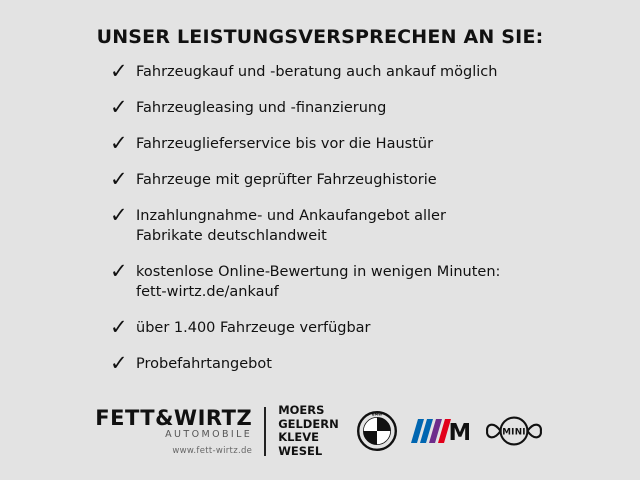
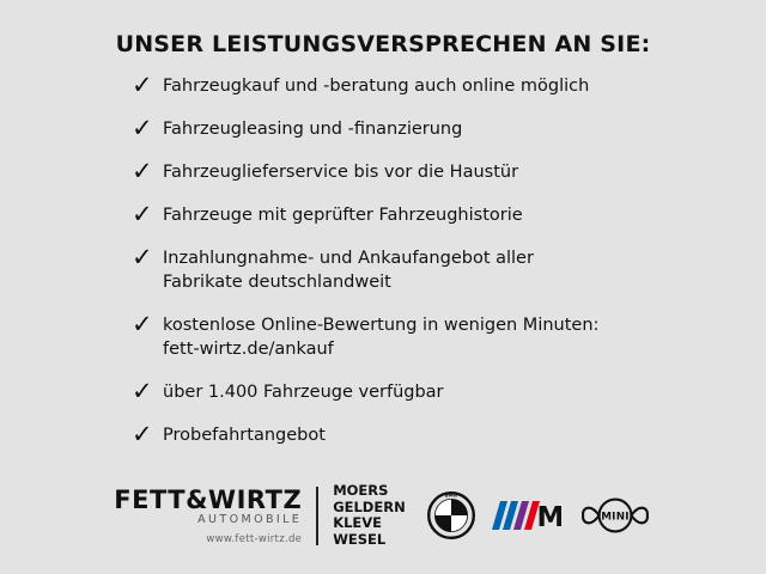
  UNSER LEISTUNGSVERSPRECHEN AN SIE:
  ✓
- Fahrzeugkauf und -beratung auch ankauf möglich
+ Fahrzeugkauf und -beratung auch online möglich
  ✓
  Fahrzeugleasing und -finanzierung
  ✓
  Fahrzeuglieferservice bis vor die Haustür
  ✓
  Fahrzeuge mit geprüfter Fahrzeughistorie
  ✓
  Inzahlungnahme- und Ankaufangebot aller
  Fabrikate deutschlandweit
  ✓
  kostenlose Online-Bewertung in wenigen Minuten:
  fett-wirtz.de/ankauf
  ✓
  über 1.400 Fahrzeuge verfügbar
  ✓
  Probefahrtangebot
  FETT&WIRTZ
  AUTOMOBILE
  www.fett-wirtz.de
  MOERS
  GELDERN
  KLEVE
  WESEL
  M
  MINI
